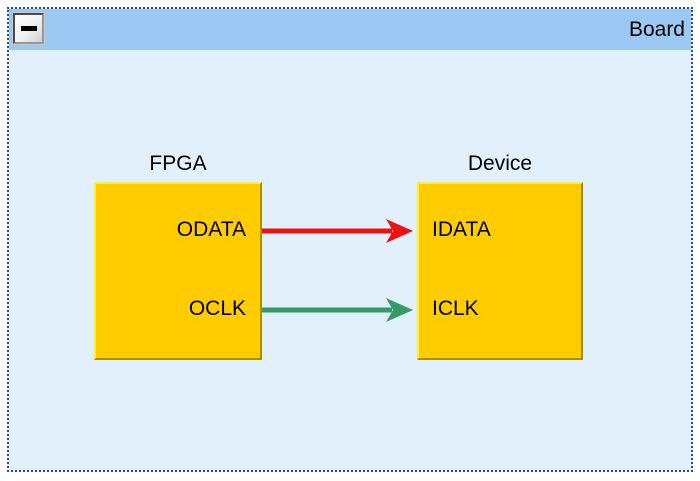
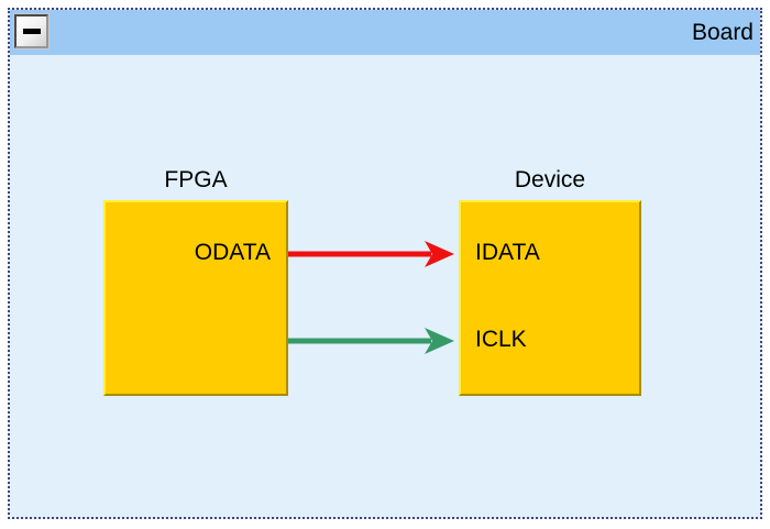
  Board
  FPGA
  ODATA
- OCLK
  Device
  IDATA
  ICLK
